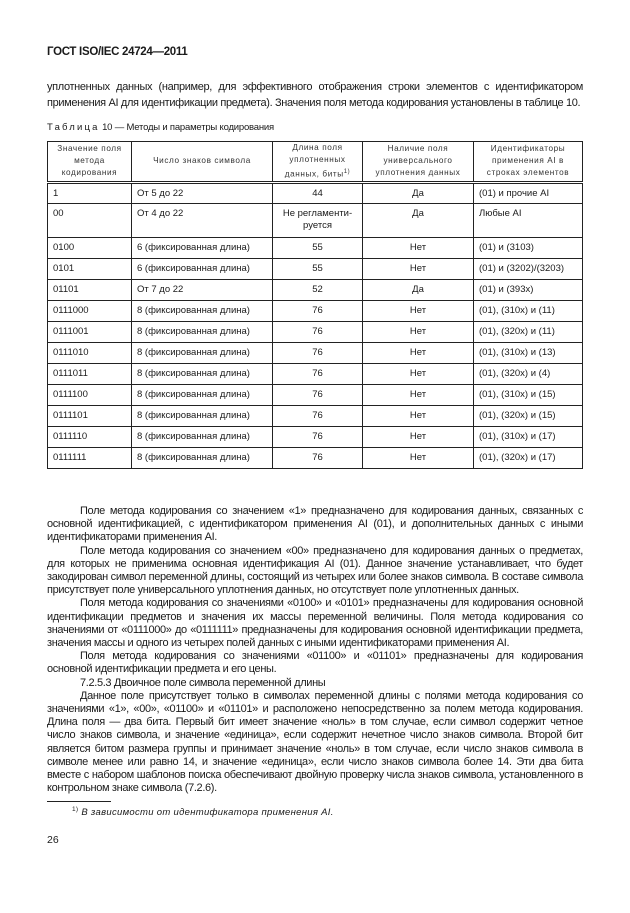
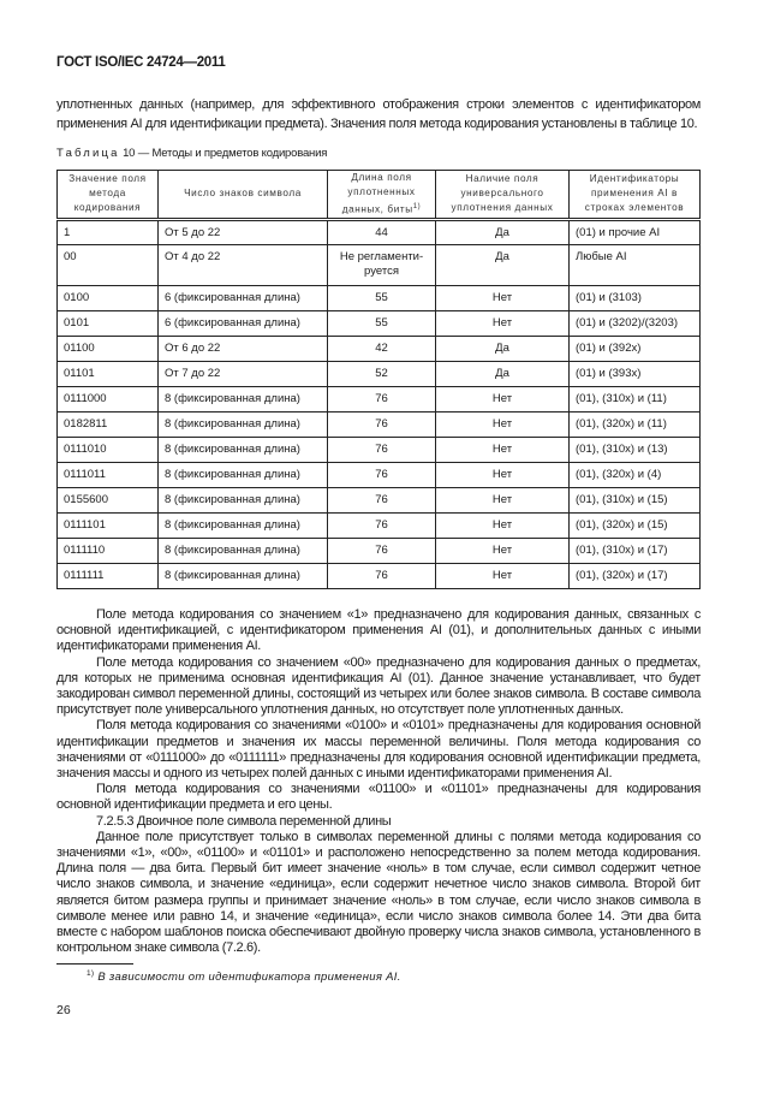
  ГОСТ ISO/IEC 24724—2011
  уплотненных данных (например, для эффективного отображения строки элементов с идентификатором применения AI для идентификации предмета). Значения поля метода кодирования установлены в таблице 10.
- Таблица 10 — Методы и параметры кодирования
+ Таблица 10 — Методы и предметов кодирования
  Значение поля метода кодирования	Число знаков символа	Длина поля уплотненных данных, биты	Наличие поля универсального уплотнения данных	Идентификаторы применения AI в строках элементов
  1	От 5 до 22	44	Да	(01) и прочие AI
  00	От 4 до 22	Не регламенти-руется	Да	Любые AI
  0100	6 (фиксированная длина)	55	Нет	(01) и (3103)
  0101	6 (фиксированная длина)	55	Нет	(01) и (3202)/(3203)
+ 01100	От 6 до 22	42	Да	(01) и (392x)
  01101	От 7 до 22	52	Да	(01) и (393x)
  0111000	8 (фиксированная длина)	76	Нет	(01), (310x) и (11)
- 0111001	8 (фиксированная длина)	76	Нет	(01), (320x) и (11)
+ 0182811	8 (фиксированная длина)	76	Нет	(01), (320x) и (11)
  0111010	8 (фиксированная длина)	76	Нет	(01), (310x) и (13)
  0111011	8 (фиксированная длина)	76	Нет	(01), (320x) и (4)
- 0111100	8 (фиксированная длина)	76	Нет	(01), (310x) и (15)
+ 0155600	8 (фиксированная длина)	76	Нет	(01), (310x) и (15)
  0111101	8 (фиксированная длина)	76	Нет	(01), (320x) и (15)
  0111110	8 (фиксированная длина)	76	Нет	(01), (310x) и (17)
  0111111	8 (фиксированная длина)	76	Нет	(01), (320x) и (17)
  Поле метода кодирования со значением «1» предназначено для кодирования данных, связанных с основной идентификацией, с идентификатором применения AI (01), и дополнительных данных с иными идентификаторами применения AI.
  Поле метода кодирования со значением «00» предназначено для кодирования данных о предметах, для которых не применима основная идентификация AI (01). Данное значение устанавливает, что будет закодирован символ переменной длины, состоящий из четырех или более знаков символа. В составе символа присутствует поле универсального уплотнения данных, но отсутствует поле уплотненных данных.
  Поля метода кодирования со значениями «0100» и «0101» предназначены для кодирования основной идентификации предметов и значения их массы переменной величины. Поля метода кодирования со значениями от «0111000» до «0111111» предназначены для кодирования основной идентификации предмета, значения массы и одного из четырех полей данных с иными идентификаторами применения AI.
  Поля метода кодирования со значениями «01100» и «01101» предназначены для кодирования основной идентификации предмета и его цены.
  7.2.5.3 Двоичное поле символа переменной длины
  Данное поле присутствует только в символах переменной длины с полями метода кодирования со значениями «1», «00», «01100» и «01101» и расположено непосредственно за полем метода кодирования. Длина поля — два бита. Первый бит имеет значение «ноль» в том случае, если символ содержит четное число знаков символа, и значение «единица», если содержит нечетное число знаков символа. Второй бит является битом размера группы и принимает значение «ноль» в том случае, если число знаков символа в символе менее или равно 14, и значение «единица», если число знаков символа более 14. Эти два бита вместе с набором шаблонов поиска обеспечивают двойную проверку числа знаков символа, установленного в контрольном знаке символа (7.2.6).
  В зависимости от идентификатора применения AI.
  26
